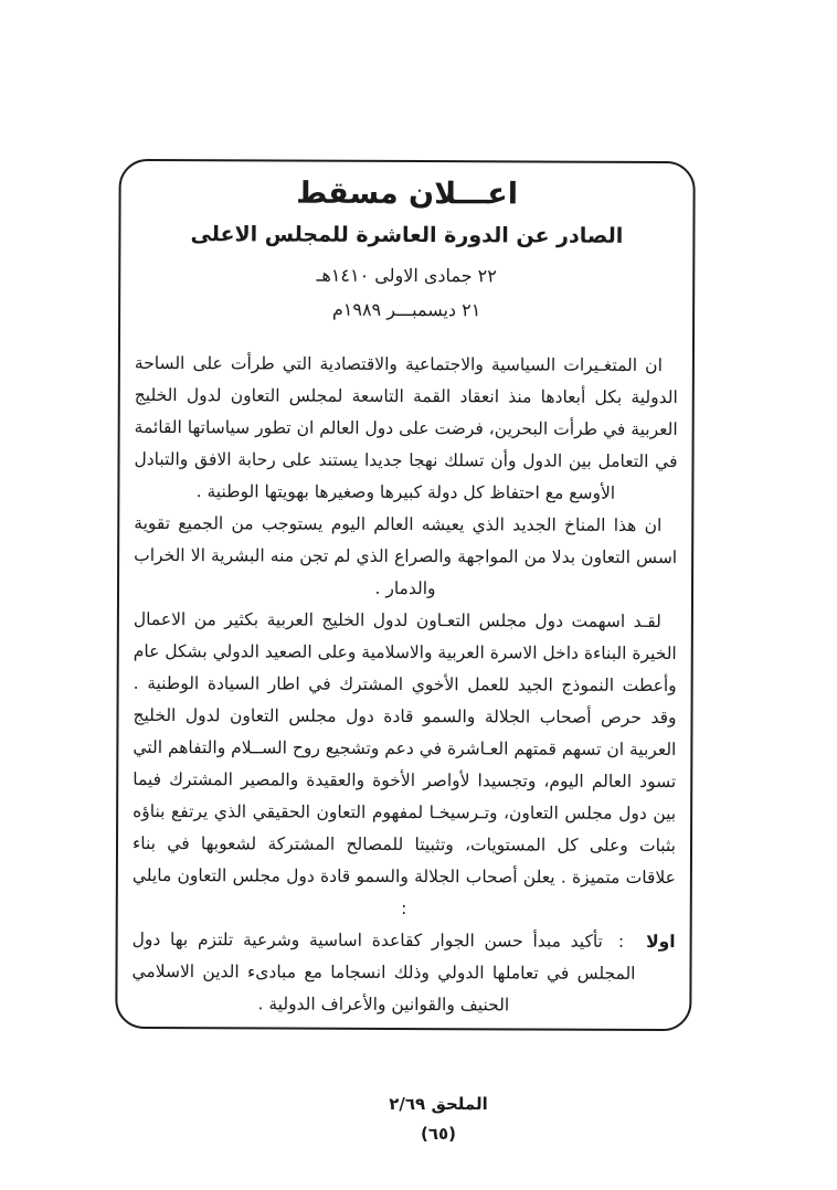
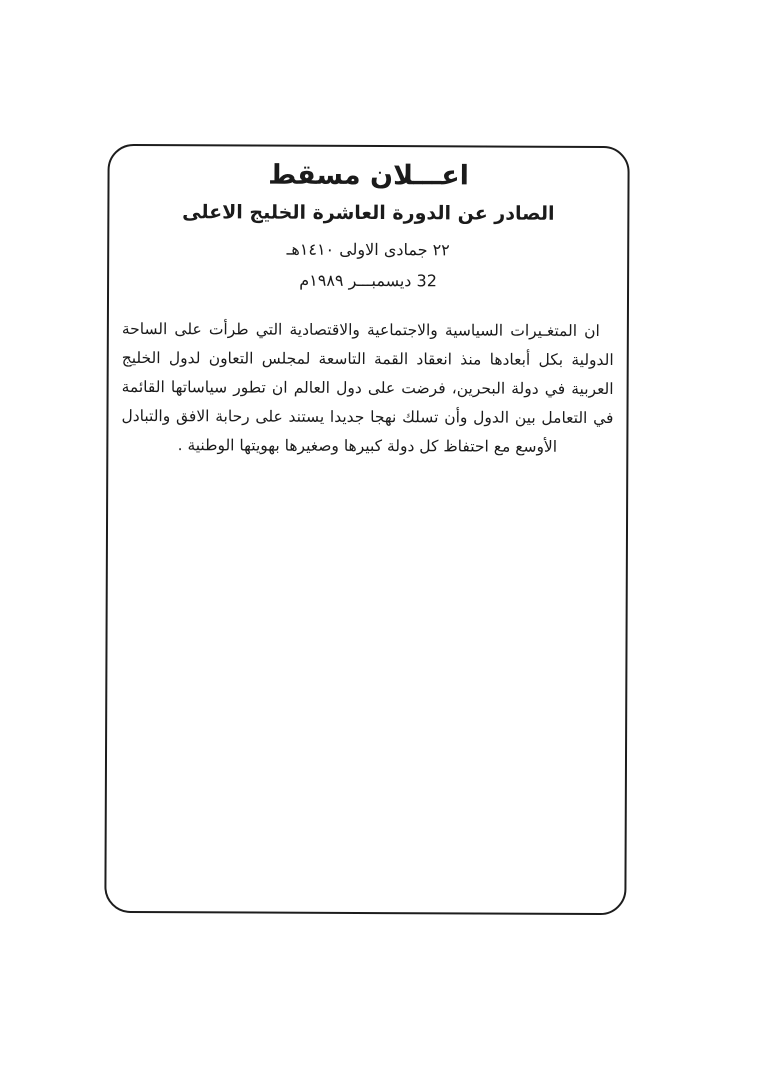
  اعـــلان مسقط
- الصادر عن الدورة العاشرة للمجلس الاعلى
+ الصادر عن الدورة العاشرة الخليج الاعلى
  ٢٢ جمادى الاولى ١٤١٠هـ
- ٢١ ديسمبـــر ١٩٨٩م
+ 32 ديسمبـــر ١٩٨٩م
- ان المتغـيرات السياسية والاجتماعية والاقتصادية التي طرأت على الساحة الدولية بكل أبعادها منذ انعقاد القمة التاسعة لمجلس التعاون لدول الخليج العربية في طرأت البحرين، فرضت على دول العالم ان تطور سياساتها القائمة في التعامل بين الدول وأن تسلك نهجا جديدا يستند على رحابة الافق والتبادل الأوسع مع احتفاظ كل دولة كبيرها وصغيرها بهويتها الوطنية .
+ ان المتغـيرات السياسية والاجتماعية والاقتصادية التي طرأت على الساحة الدولية بكل أبعادها منذ انعقاد القمة التاسعة لمجلس التعاون لدول الخليج العربية في دولة البحرين، فرضت على دول العالم ان تطور سياساتها القائمة في التعامل بين الدول وأن تسلك نهجا جديدا يستند على رحابة الافق والتبادل الأوسع مع احتفاظ كل دولة كبيرها وصغيرها بهويتها الوطنية .
- ان هذا المناخ الجديد الذي يعيشه العالم اليوم يستوجب من الجميع تقوية اسس التعاون بدلا من المواجهة والصراع الذي لم تجن منه البشرية الا الخراب والدمار .
- لقـد اسهمت دول مجلس التعـاون لدول الخليج العربية بكثير من الاعمال الخيرة البناءة داخل الاسرة العربية والاسلامية وعلى الصعيد الدولي بشكل عام وأعطت النموذج الجيد للعمل الأخوي المشترك في اطار السيادة الوطنية . وقد حرص أصحاب الجلالة والسمو قادة دول مجلس التعاون لدول الخليج العربية ان تسهم قمتهم العـاشرة في دعم وتشجيع روح الســلام والتفاهم التي تسود العالم اليوم، وتجسيدا لأواصر الأخوة والعقيدة والمصير المشترك فيما بين دول مجلس التعاون، وتـرسيخـا لمفهوم التعاون الحقيقي الذي يرتفع بناؤه بثبات وعلى كل المستويات، وتثبيتا للمصالح المشتركة لشعوبها في بناء علاقات متميزة . يعلن أصحاب الجلالة والسمو قادة دول مجلس التعاون مايلي :
- اولا:تأكيد مبدأ حسن الجوار كقاعدة اساسية وشرعية تلتزم بها دول المجلس في تعاملها الدولي وذلك انسجاما مع مبادىء الدين الاسلامي الحنيف والقوانين والأعراف الدولية .
- الملحق ٢/٦٩
- (٦٥)
